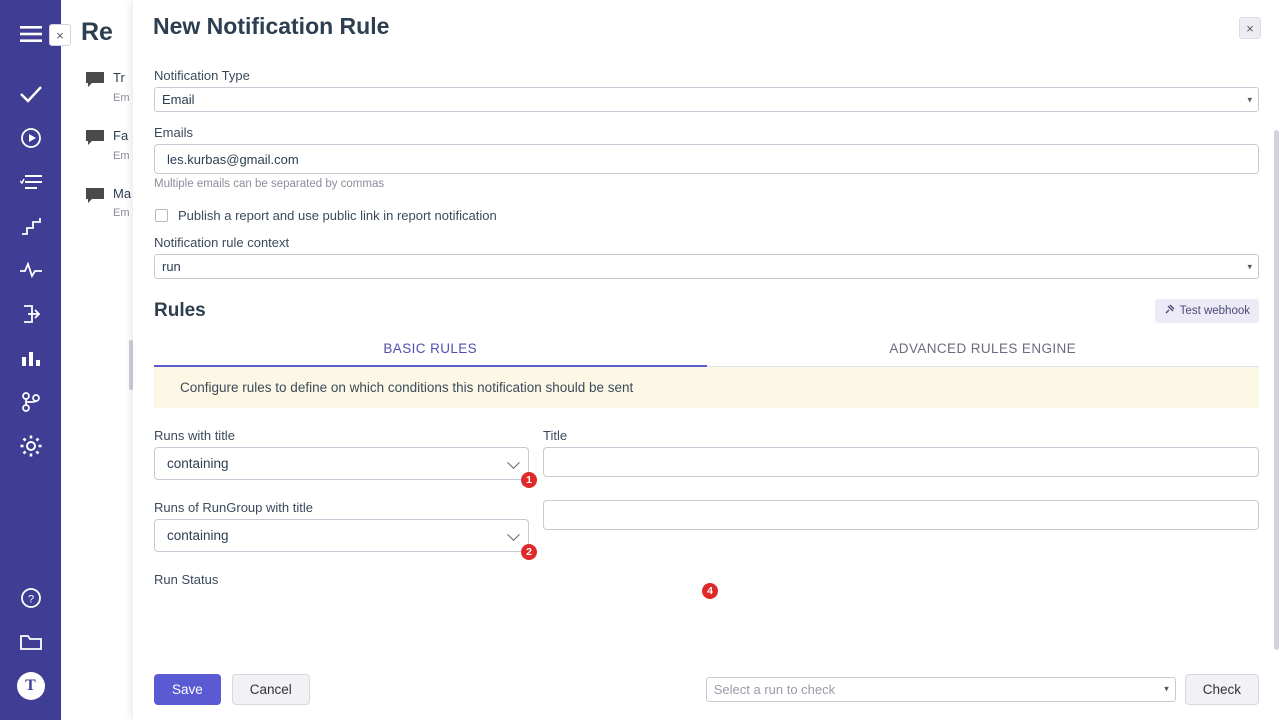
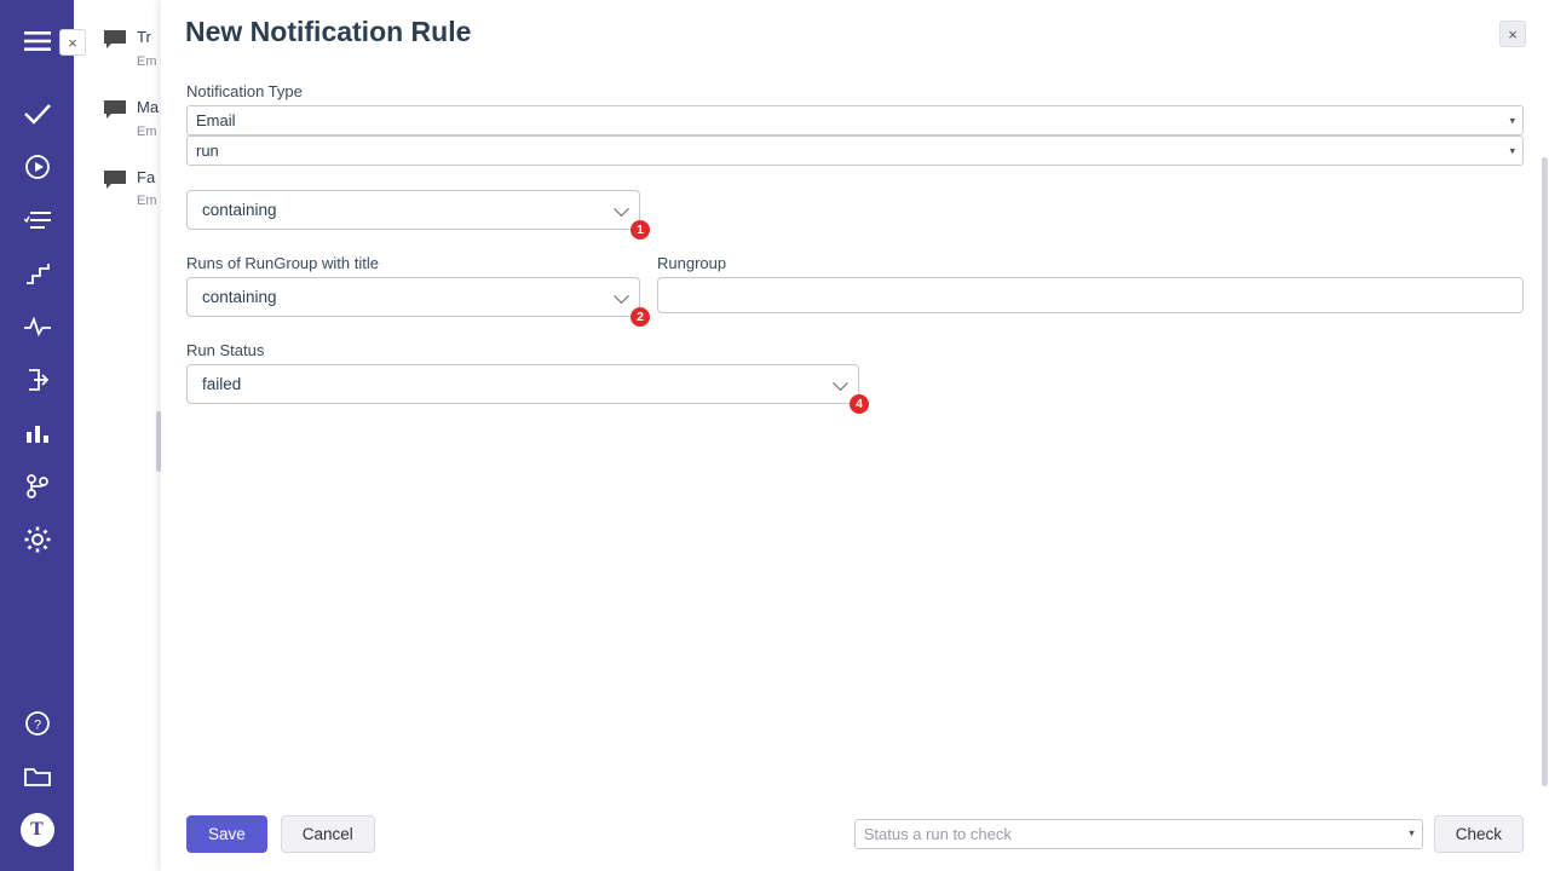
  ?
  T
- Re
  Tr
  Em
- Fa
+ Ma
  Em
- Ma
+ Fa
  Em
  ×
  New Notification Rule
  ×
  Notification Type
  Email
  ▾
- Emails
- les.kurbas@gmail.com
- Multiple emails can be separated by commas
- Publish a report and use public link in report notification
- Notification rule context
  run
  ▾
- Rules
- Test webhook
- BASIC RULES
- ADVANCED RULES ENGINE
- Configure rules to define on which conditions this notification should be sent
- Runs with title
  containing
  1
- Title
  Runs of RunGroup with title
  containing
  2
+ Rungroup
  Run Status
+ failed
  4
  Save
  Cancel
- Select a run to check
+ Status a run to check
  ▾
  Check
